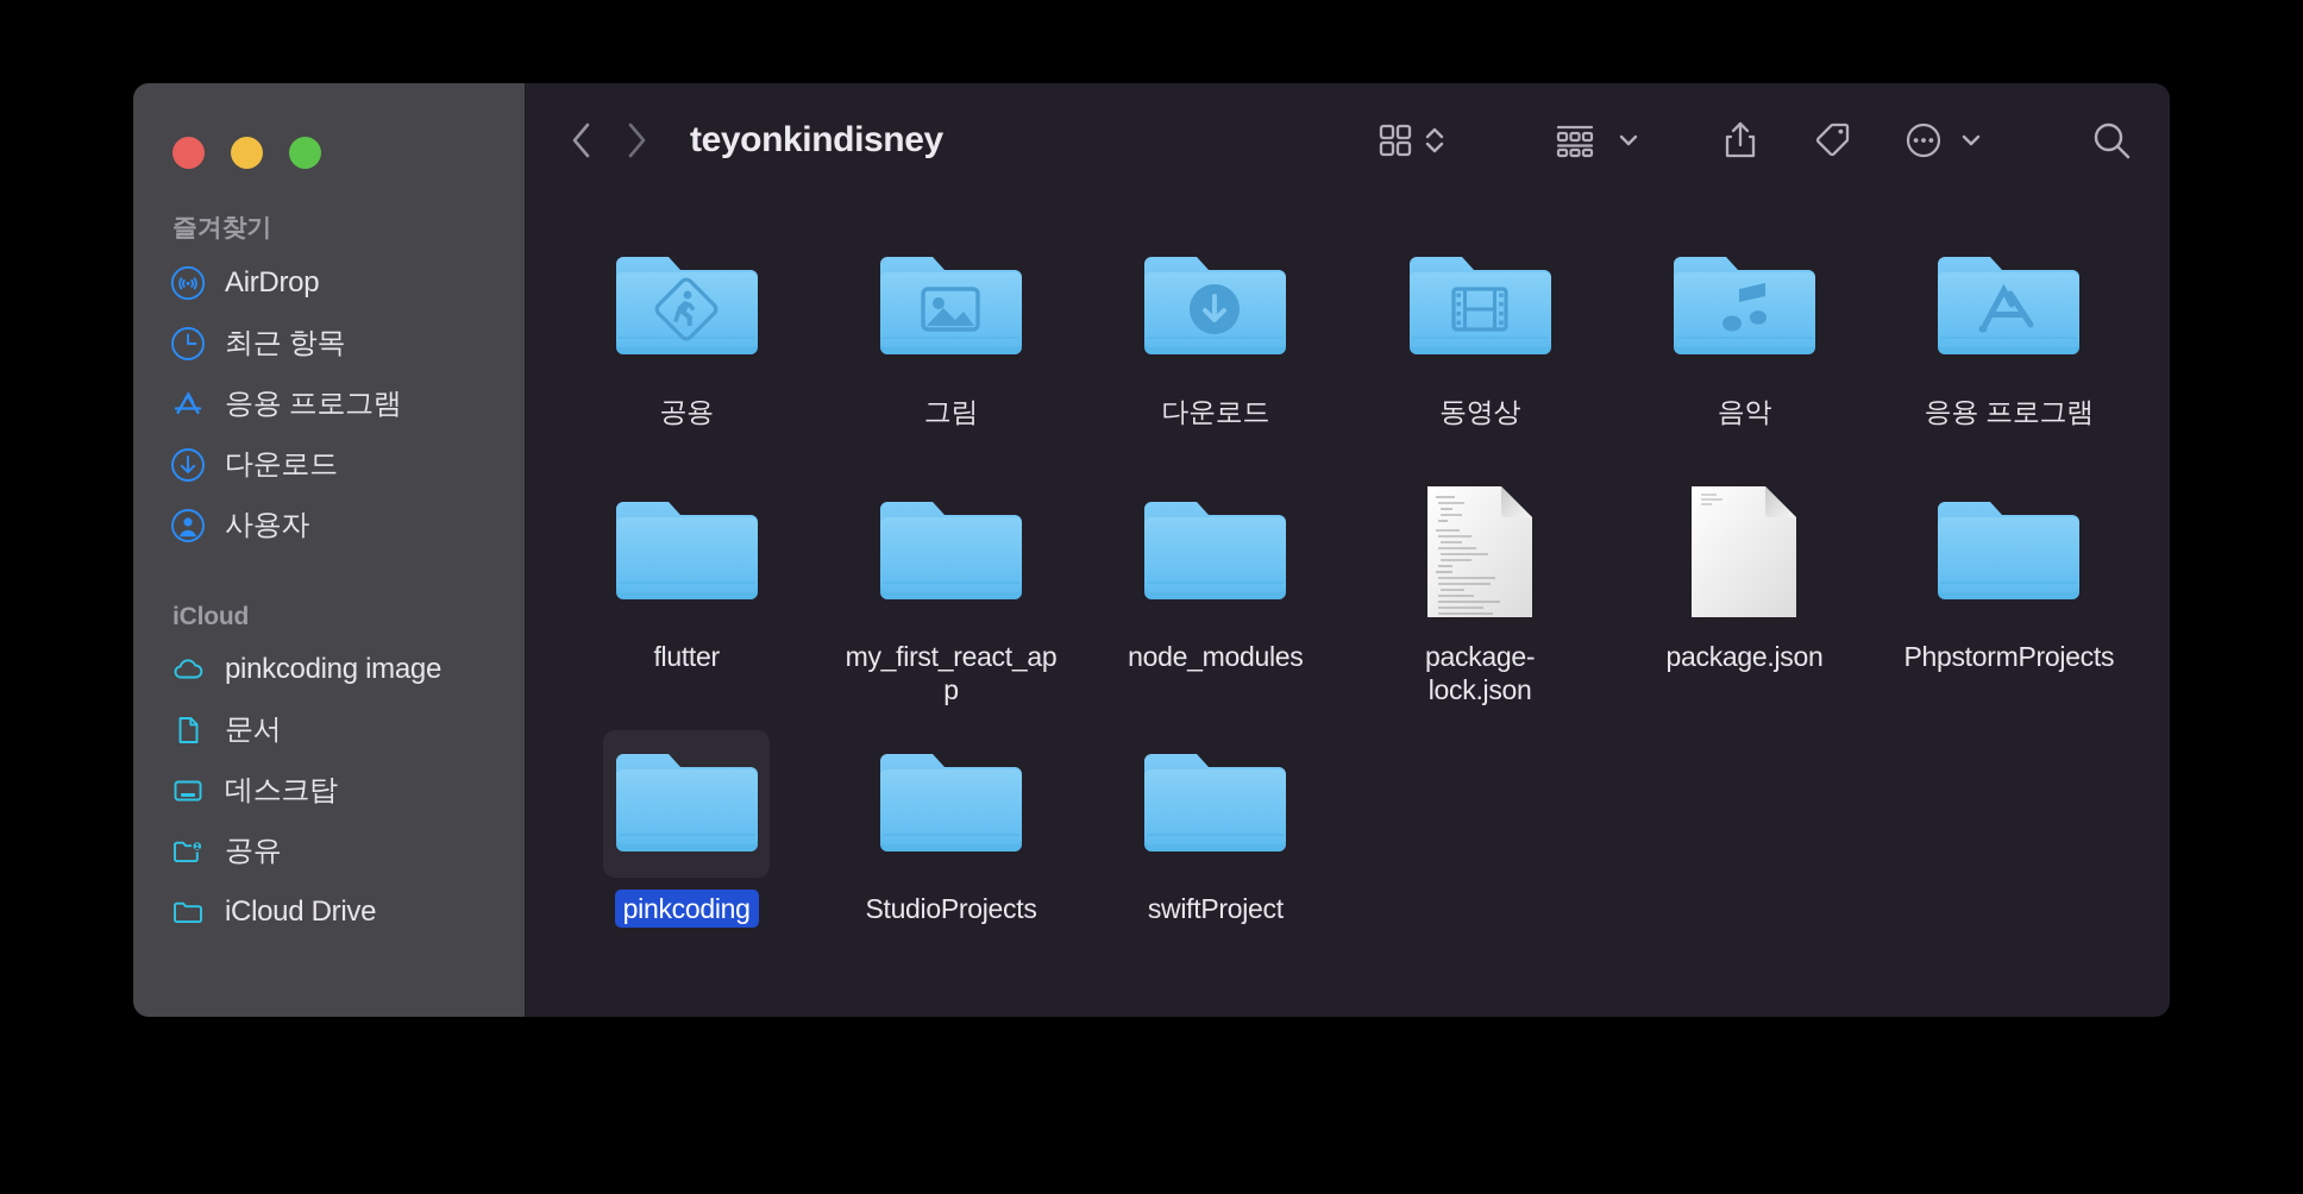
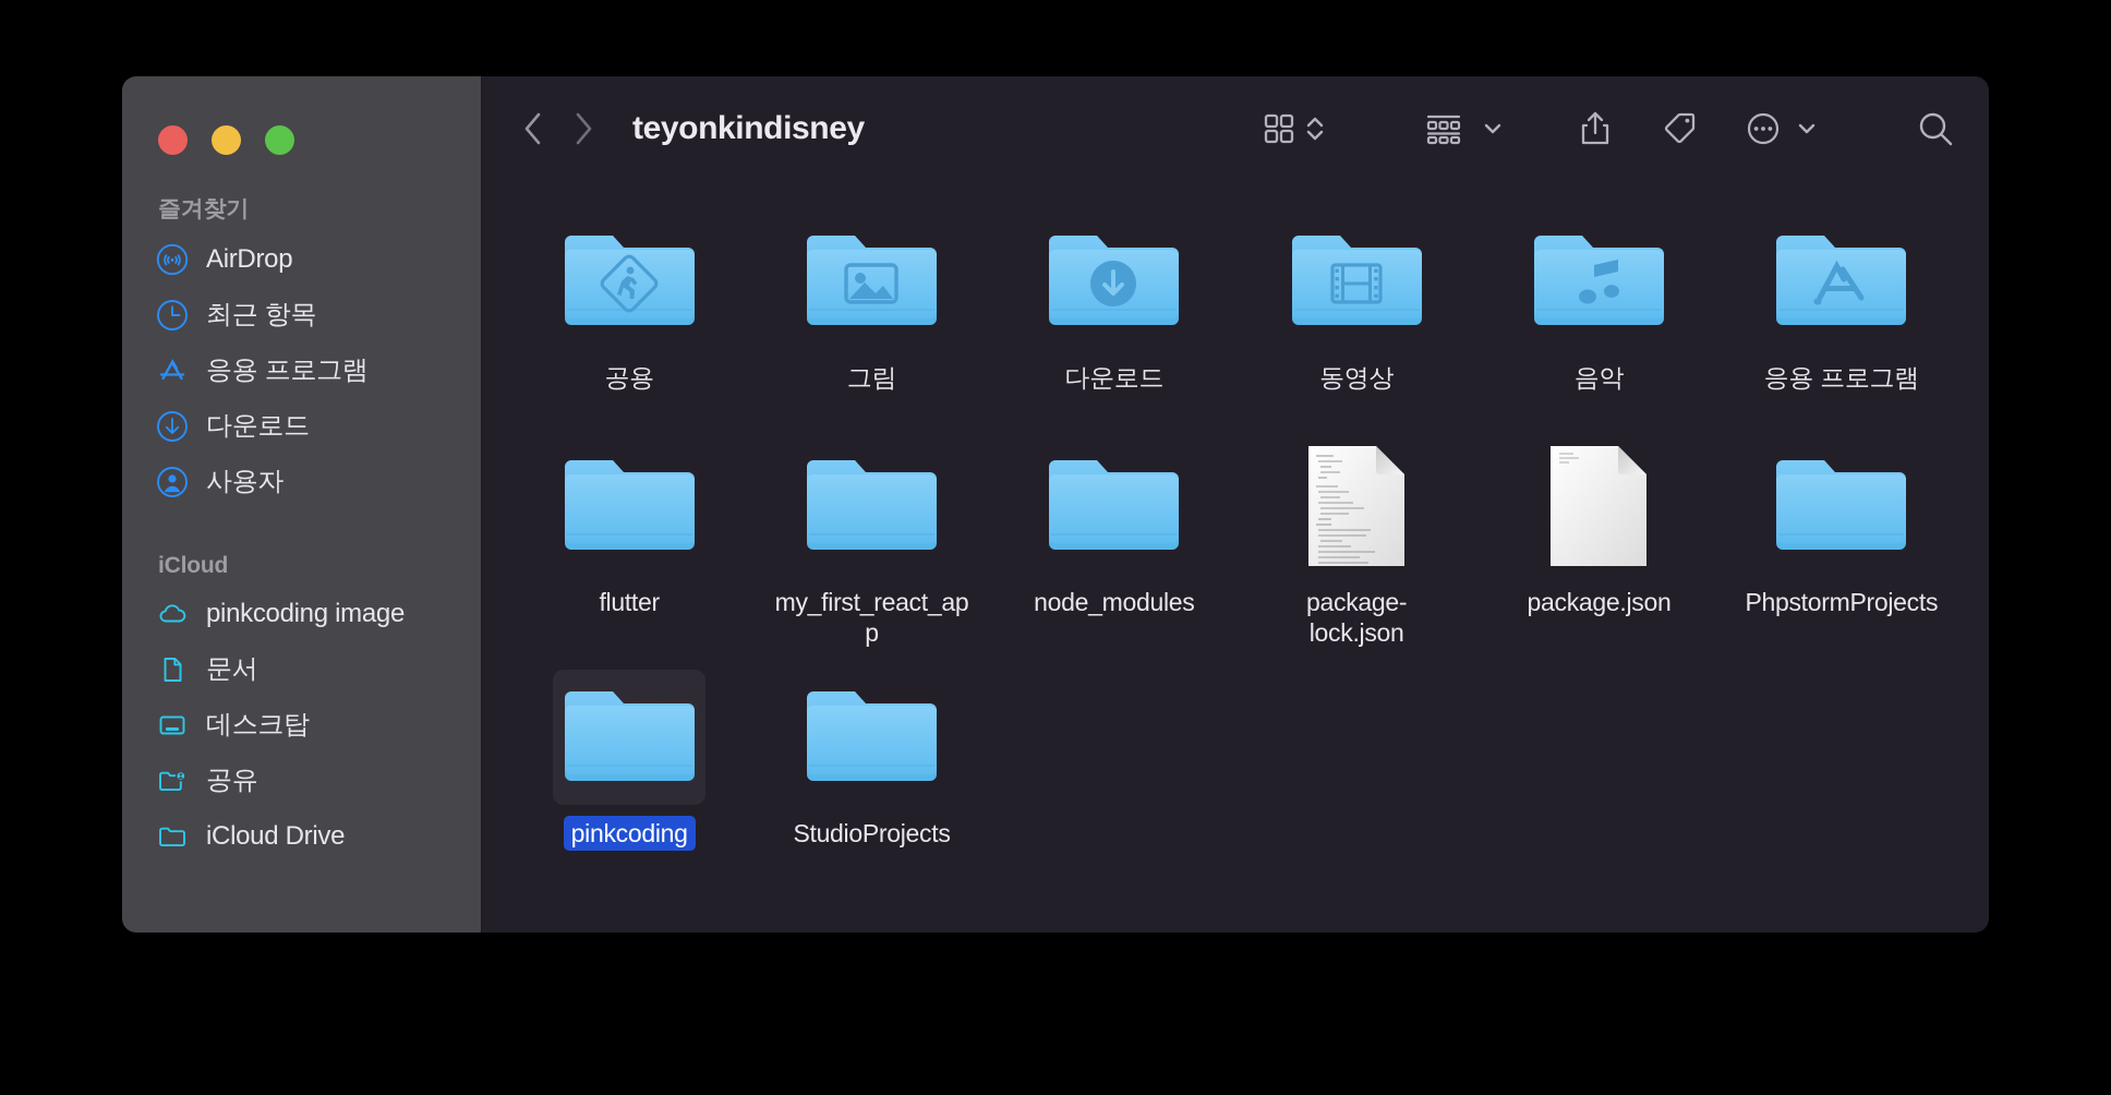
  즐겨찾기
  AirDrop
  최근 항목
  응용 프로그램
  다운로드
  사용자
  iCloud
  pinkcoding image
  문서
  데스크탑
  공유
  iCloud Drive
  teyonkindisney
  공용
  그림
  다운로드
  동영상
  음악
  응용 프로그램
  flutter
  my_first_react_app
  node_modules
  package-lock.json
  package.json
  PhpstormProjects
  pinkcoding
  StudioProjects
- swiftProject
